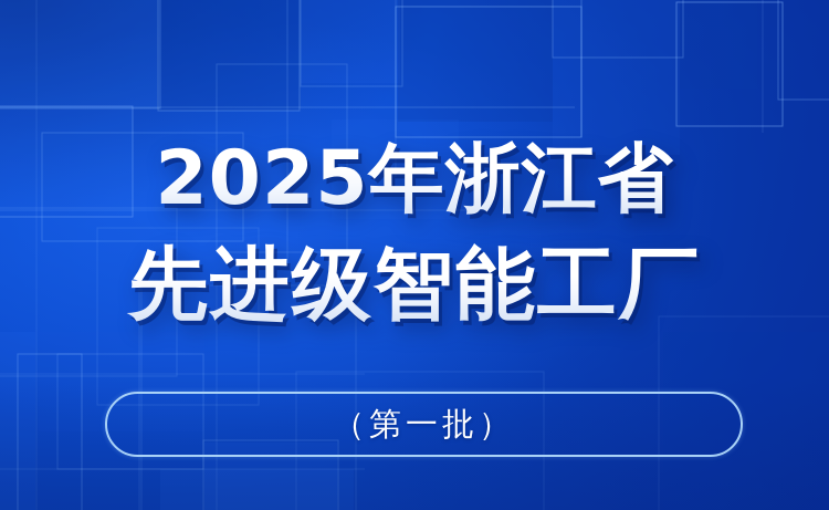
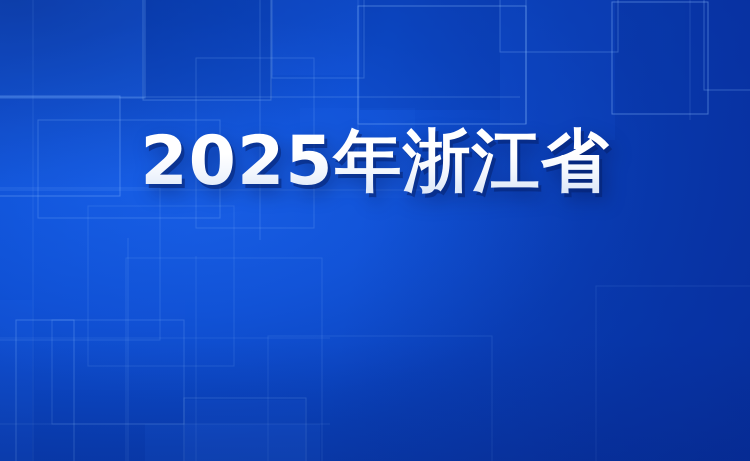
  2025年浙江省
- 先进级智能工厂
- （第一批）
